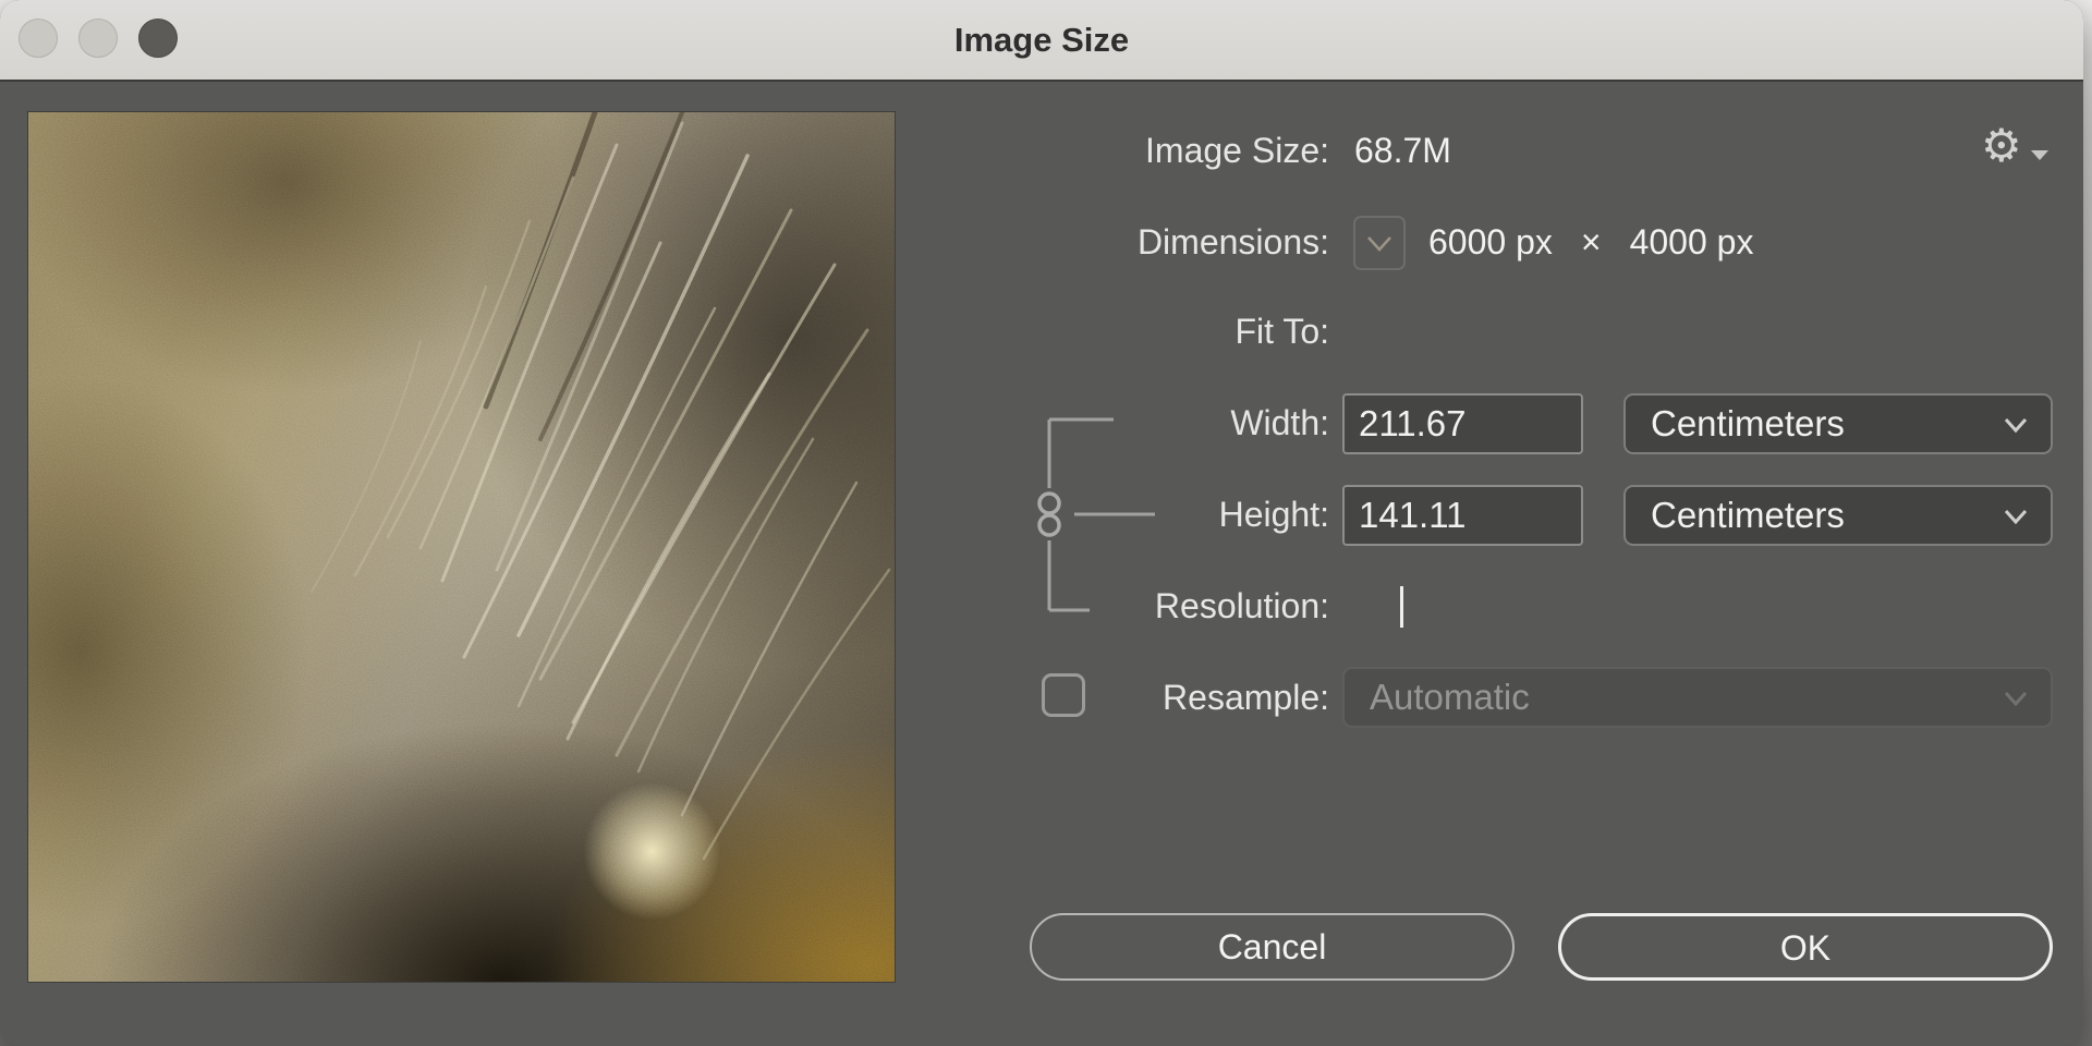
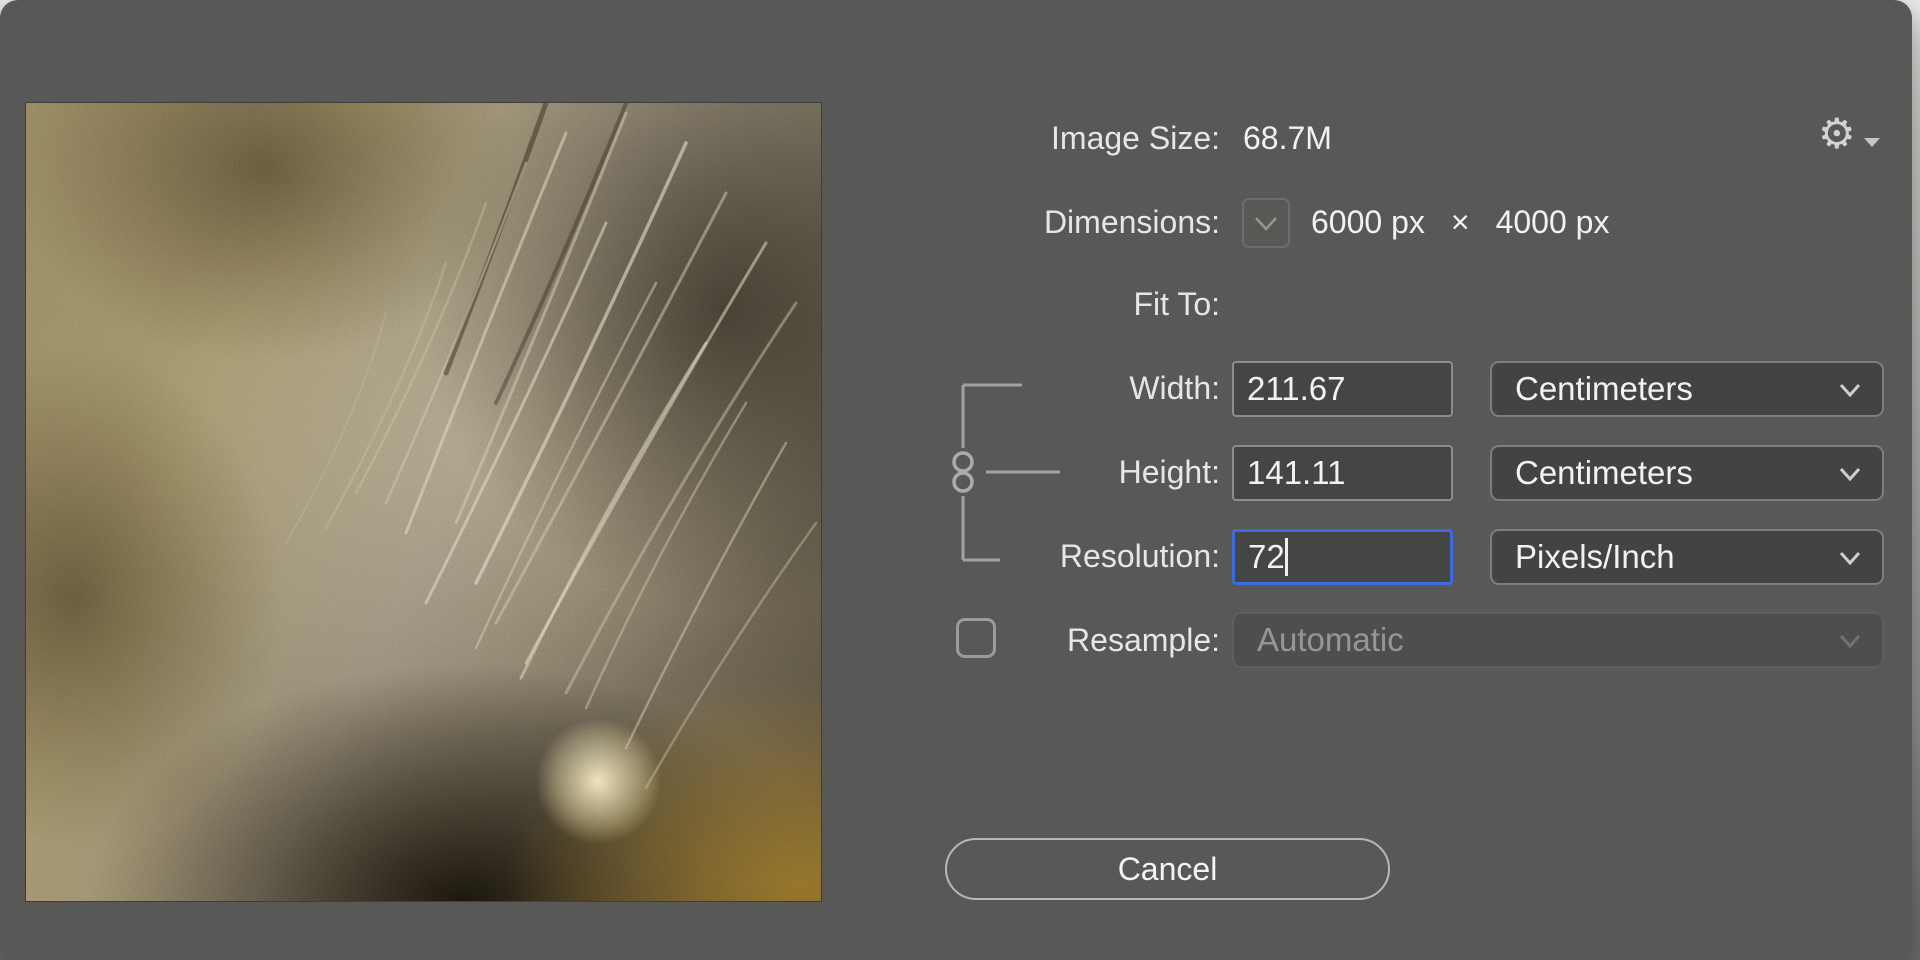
- Image Size
  Image Size:
  68.7M
  ⚙
  Dimensions:
  6000 px × 4000 px
  Fit To:
  Width:
  211.67
  Centimeters
  Height:
  141.11
  Centimeters
  Resolution:
+ 72
+ Pixels/Inch
  Resample:
  Automatic
  Cancel
- OK
